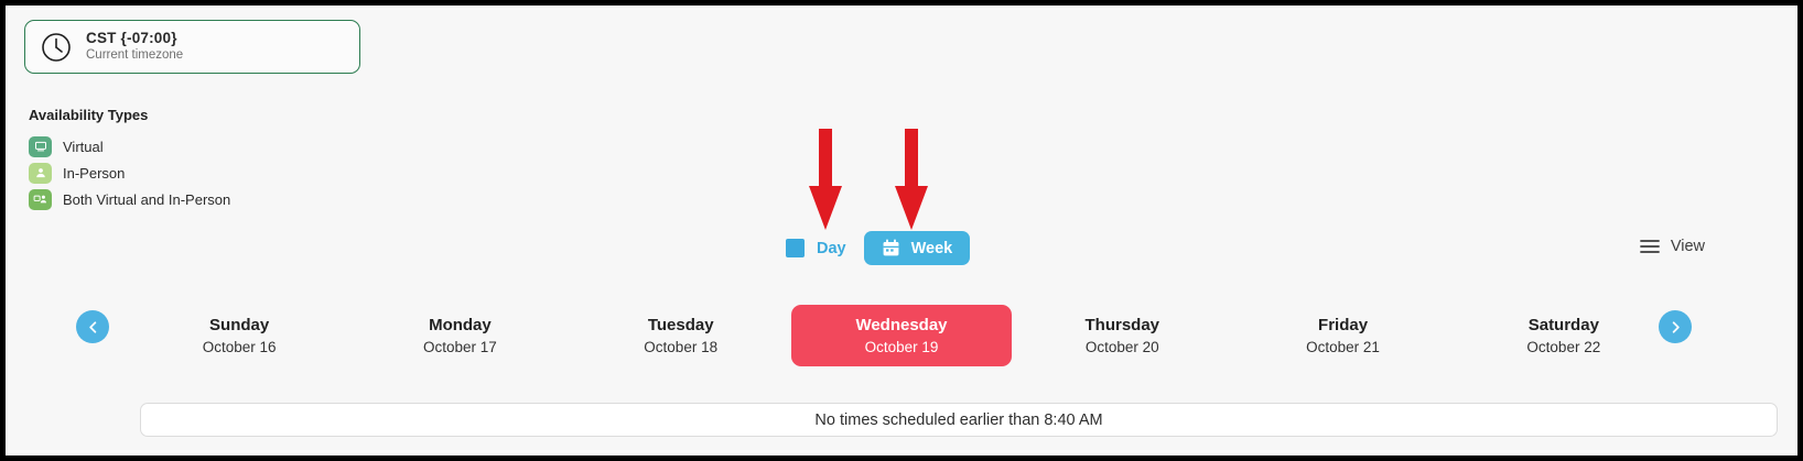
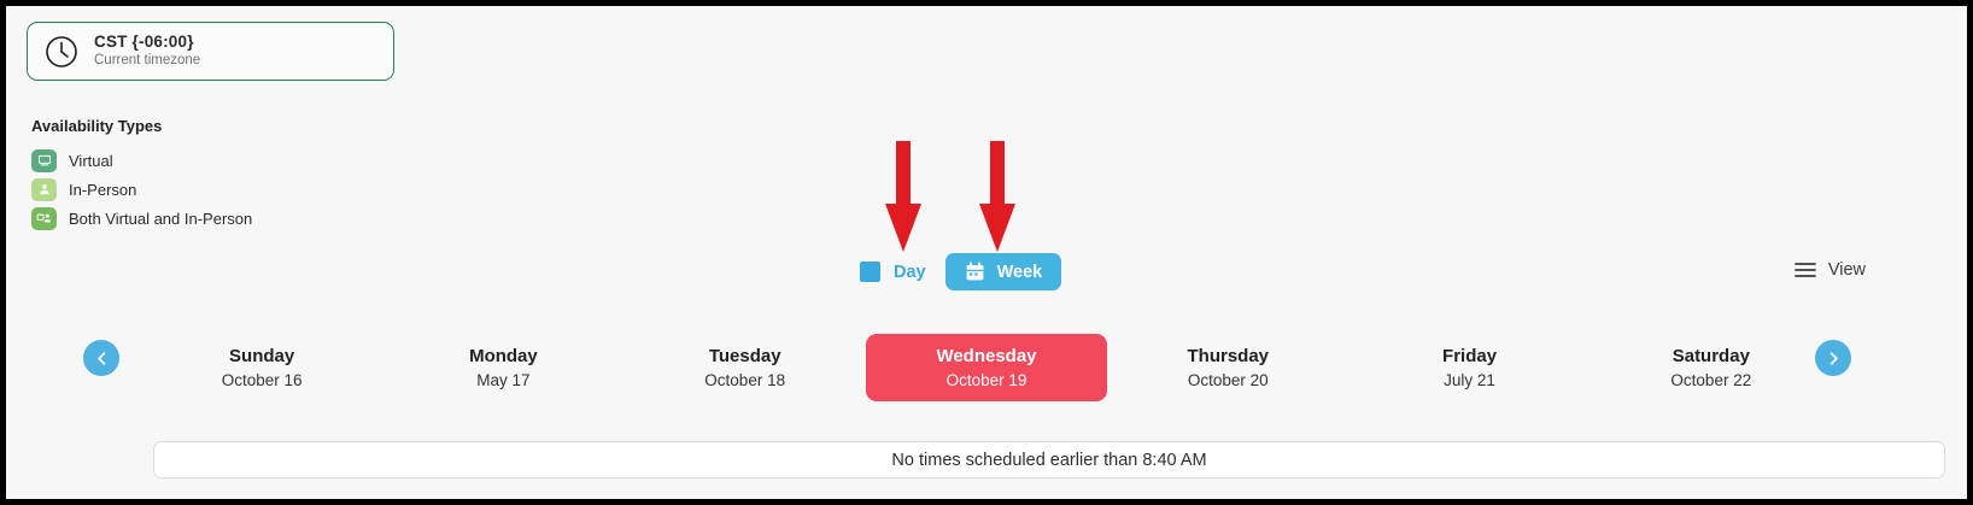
- CST {-07:00}
+ CST {-06:00}
  Current timezone
  Availability Types
  Virtual
  In-Person
  Both Virtual and In-Person
  Day
  Week
  View
  Sunday
  October 16
  Monday
- October 17
+ May 17
  Tuesday
  October 18
  Wednesday
  October 19
  Thursday
  October 20
  Friday
- October 21
+ July 21
  Saturday
  October 22
  No times scheduled earlier than 8:40 AM
